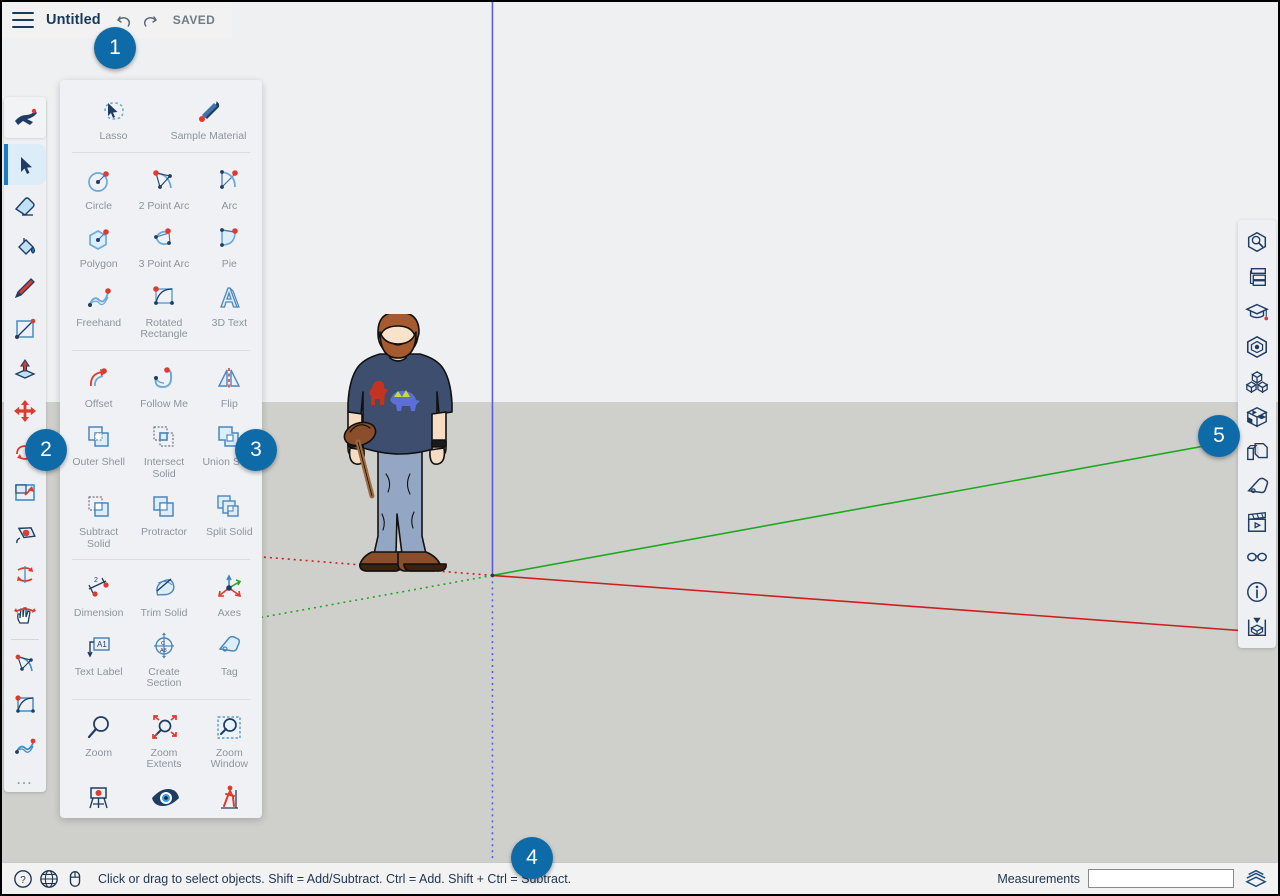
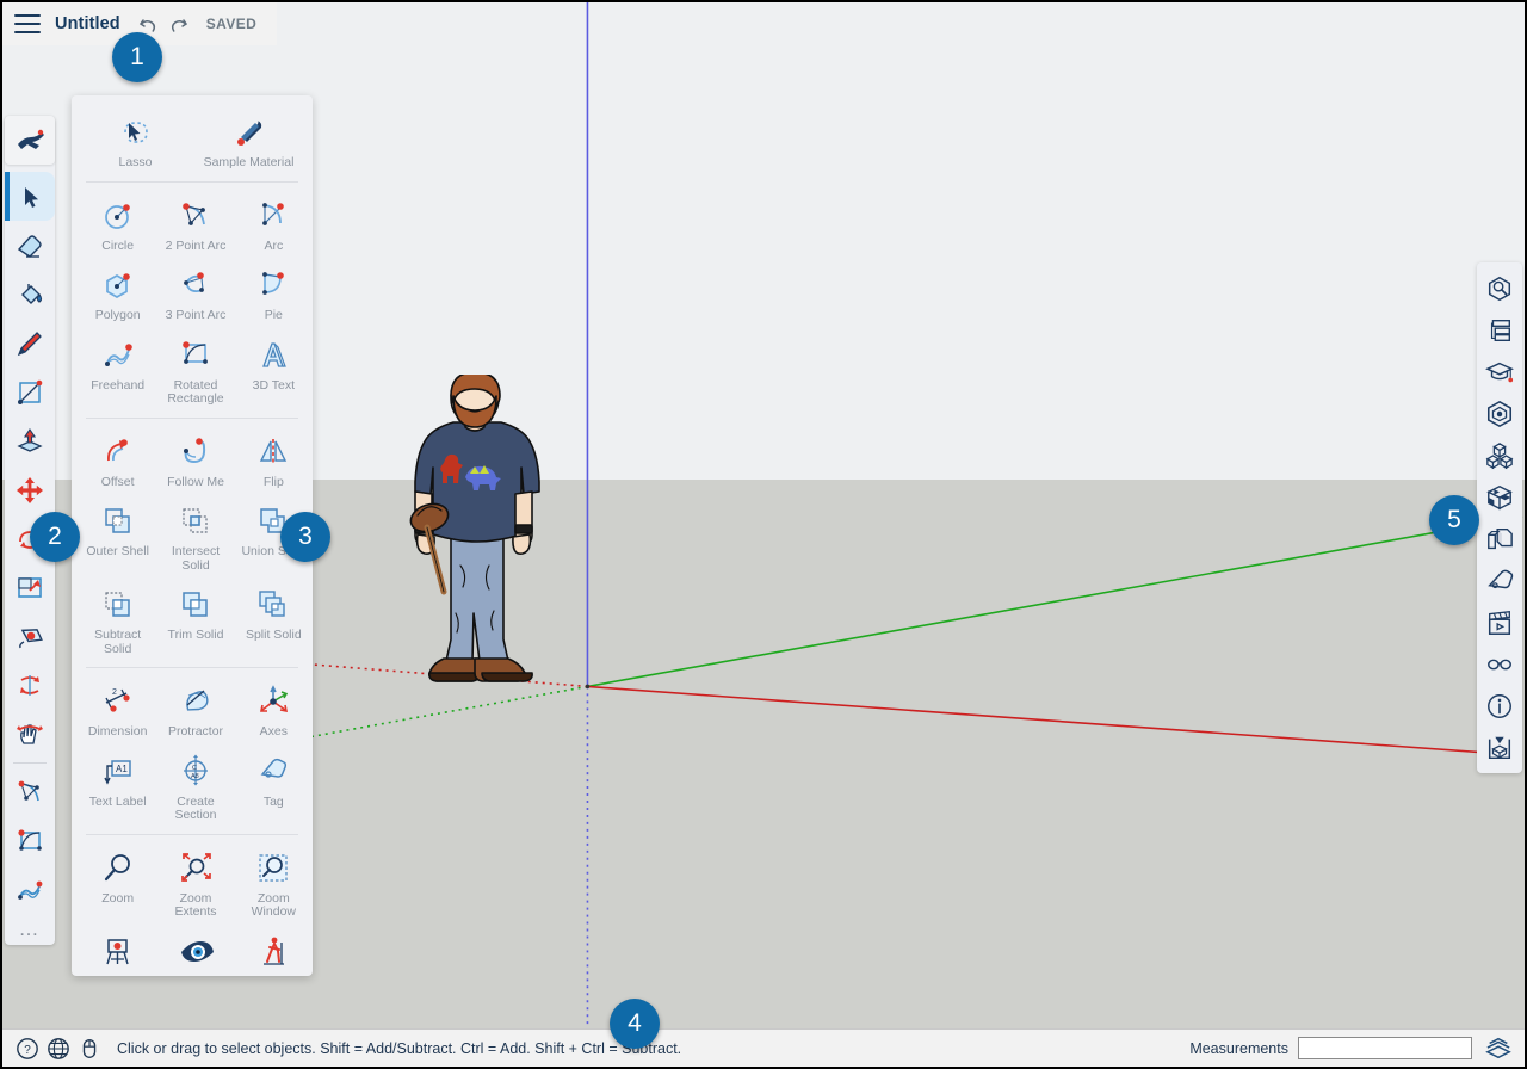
  Untitled
  SAVED
  …
  Lasso
  Sample Material
  Circle
  2 Point Arc
  Arc
  Polygon
  3 Point Arc
  Pie
  Freehand
  Rotated Rectangle
  3D Text
  Offset
  Follow Me
  Flip
  Outer Shell
  Intersect Solid
  Subtract Solid
- Protractor
+ Trim Solid
  Split Solid
  Dimension
- Trim Solid
+ Protractor
  Axes
  A1
  Text Label
  Create Section
  Tag
  Zoom
  Zoom Extents
  Zoom Window
  ?
  Click or drag to select objects. Shift = Add/Subtract. Ctrl = Add. Shift + Ctrl = Sbtract.
  Measurements
  1
  2
  3
  4
  5
